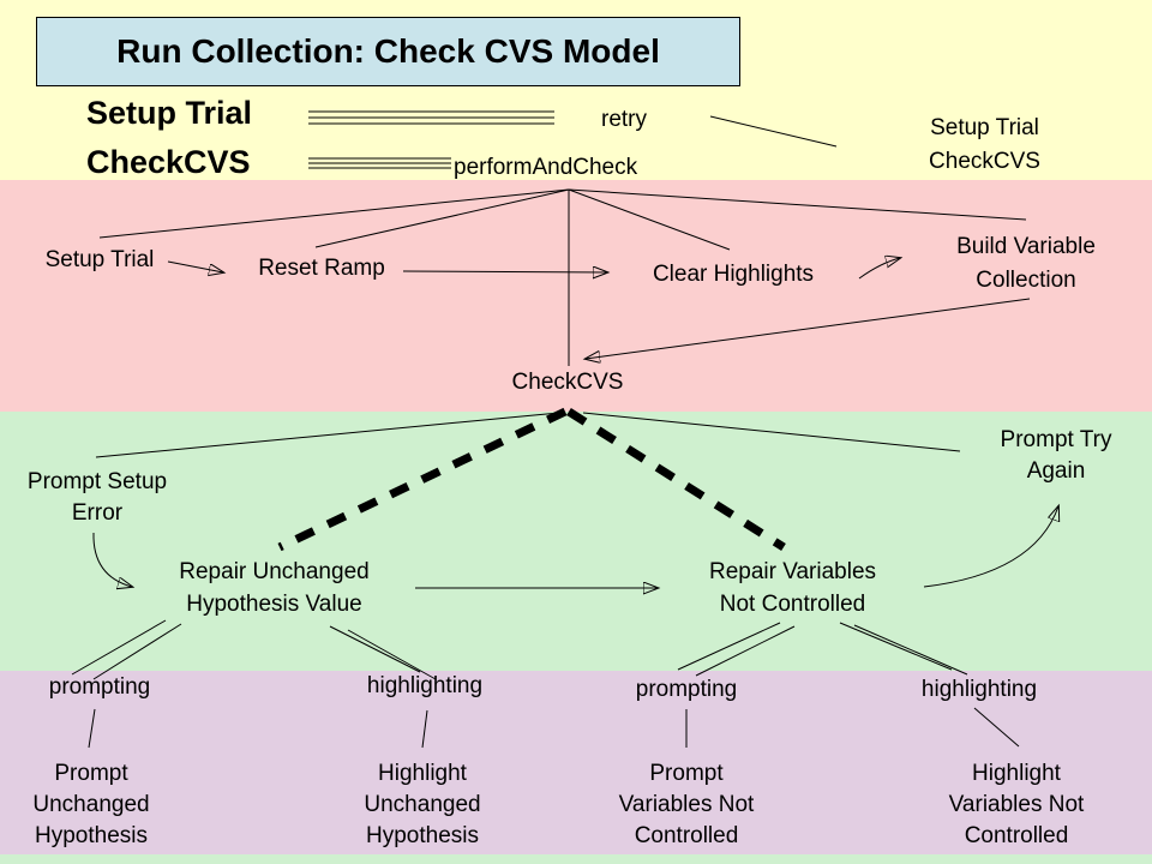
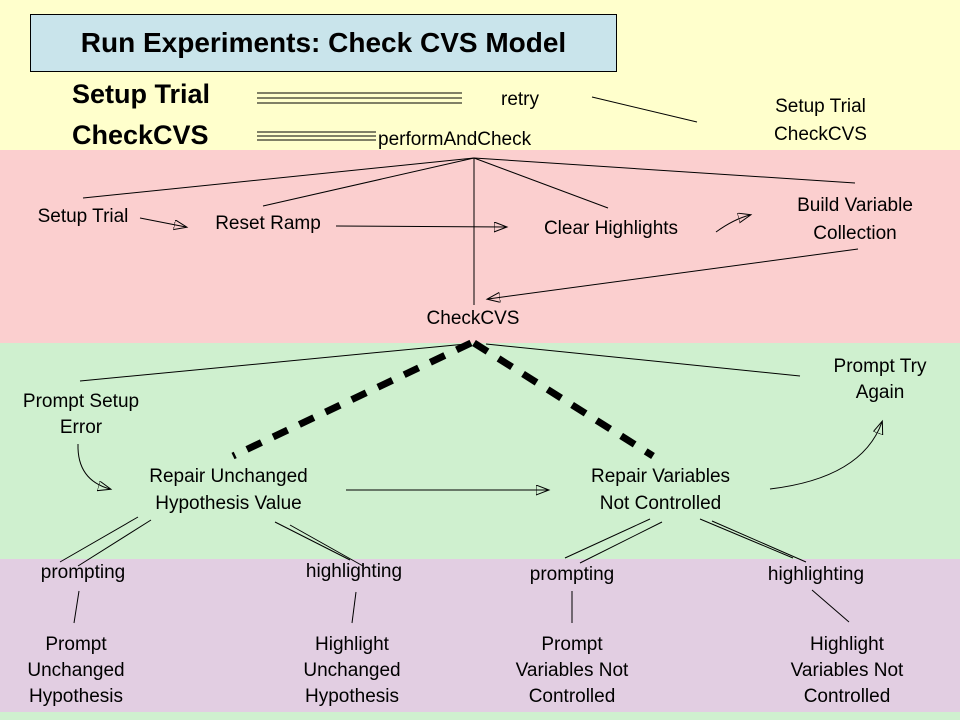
- Run Collection: Check CVS Model
+ Run Experiments: Check CVS Model
  Setup Trial
  CheckCVS
  retry
  performAndCheck
  Setup Trial
  CheckCVS
  Setup Trial
  Reset Ramp
  Clear Highlights
  Build Variable
  Collection
  CheckCVS
  Prompt Setup
  Error
  Repair Unchanged
  Hypothesis Value
  Repair Variables
  Not Controlled
  Prompt Try
  Again
  prompting
  highlighting
  prompting
  highlighting
  Prompt
  Unchanged
  Hypothesis
  Highlight
  Unchanged
  Hypothesis
  Prompt
  Variables Not
  Controlled
  Highlight
  Variables Not
  Controlled
